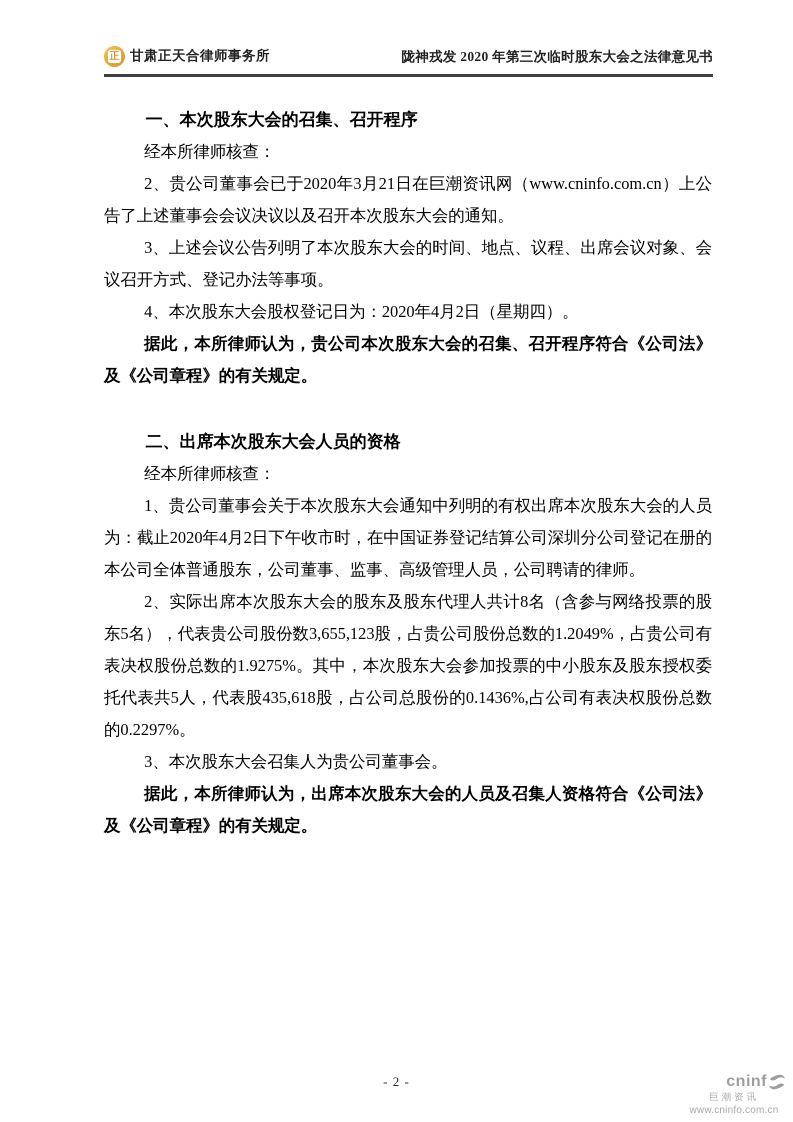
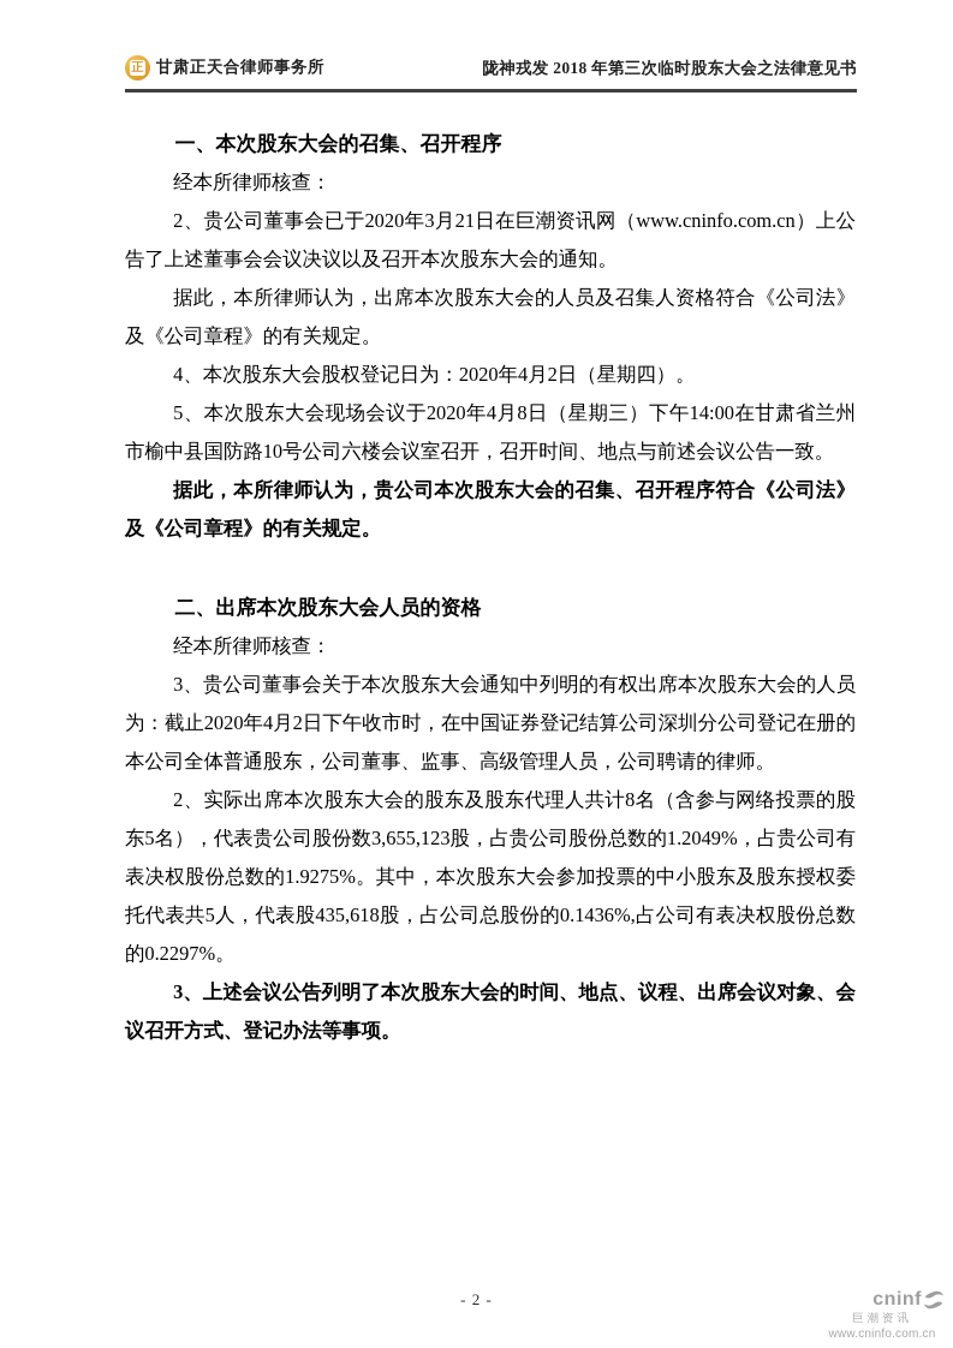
  正
  甘肃正天合律师事务所
- 陇神戎发 2020 年第三次临时股东大会之法律意见书
+ 陇神戎发 2018 年第三次临时股东大会之法律意见书
  一、本次股东大会的召集、召开程序
  经本所律师核查：
  2、贵公司董事会已于2020年3月21日在巨潮资讯网（www.cninfo.com.cn）上公告了上述董事会会议决议以及召开本次股东大会的通知。
- 3、上述会议公告列明了本次股东大会的时间、地点、议程、出席会议对象、会议召开方式、登记办法等事项。
+ 据此，本所律师认为，出席本次股东大会的人员及召集人资格符合《公司法》及《公司章程》的有关规定。
  4、本次股东大会股权登记日为：2020年4月2日（星期四）。
+ 5、本次股东大会现场会议于2020年4月8日（星期三）下午14:00在甘肃省兰州市榆中县国防路10号公司六楼会议室召开，召开时间、地点与前述会议公告一致。
  据此，本所律师认为，贵公司本次股东大会的召集、召开程序符合《公司法》及《公司章程》的有关规定。
  二、出席本次股东大会人员的资格
  经本所律师核查：
- 1、贵公司董事会关于本次股东大会通知中列明的有权出席本次股东大会的人员为：截止2020年4月2日下午收市时，在中国证券登记结算公司深圳分公司登记在册的本公司全体普通股东，公司董事、监事、高级管理人员，公司聘请的律师。
+ 3、贵公司董事会关于本次股东大会通知中列明的有权出席本次股东大会的人员为：截止2020年4月2日下午收市时，在中国证券登记结算公司深圳分公司登记在册的本公司全体普通股东，公司董事、监事、高级管理人员，公司聘请的律师。
  2、实际出席本次股东大会的股东及股东代理人共计8名（含参与网络投票的股东5名），代表贵公司股份数3,655,123股，占贵公司股份总数的1.2049%，占贵公司有表决权股份总数的1.9275%。其中，本次股东大会参加投票的中小股东及股东授权委托代表共5人，代表股435,618股，占公司总股份的0.1436%,占公司有表决权股份总数的0.2297%。
- 3、本次股东大会召集人为贵公司董事会。
- 据此，本所律师认为，出席本次股东大会的人员及召集人资格符合《公司法》及《公司章程》的有关规定。
+ 3、上述会议公告列明了本次股东大会的时间、地点、议程、出席会议对象、会议召开方式、登记办法等事项。
  - 2 -
  cninf
  巨潮资讯
  www.cninfo.com.cn
